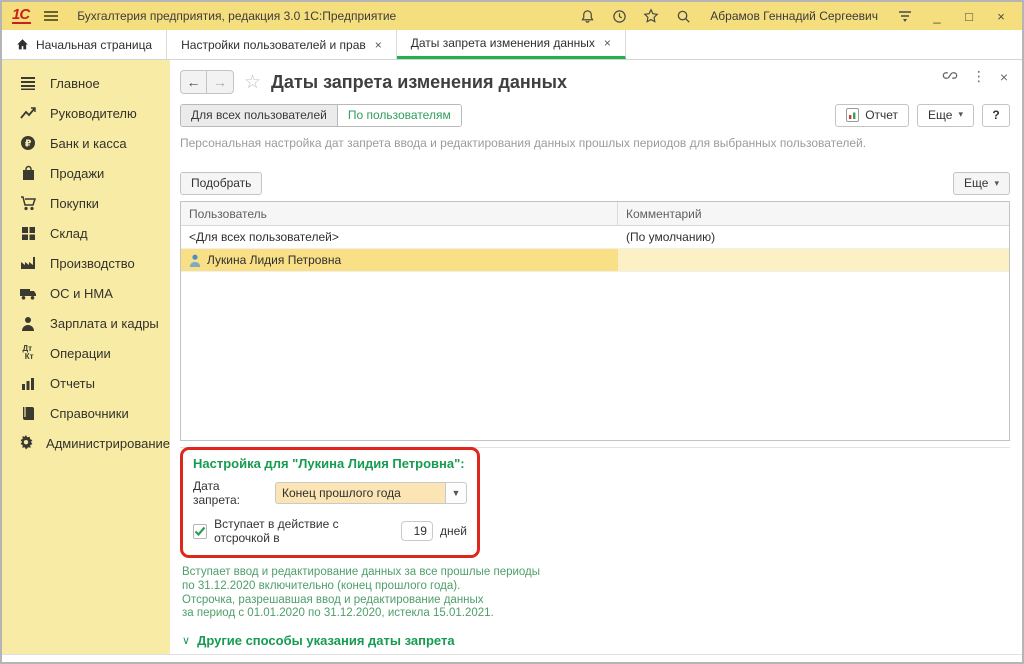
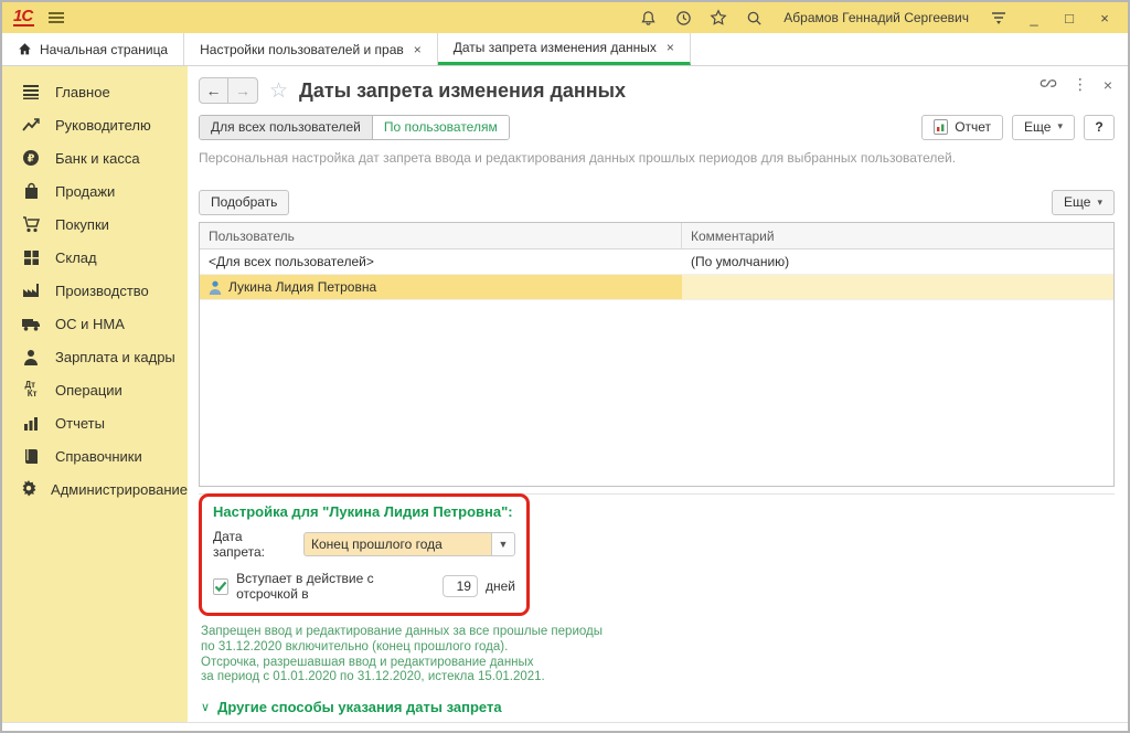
  1С
- Бухгалтерия предприятия, редакция 3.0 1С:Предприятие
  Абрамов Геннадий Сергеевич
  _
  □
  ×
  Начальная страница
  Настройки пользователей и прав
  ×
  Даты запрета изменения данных
  ×
  Главное
  Руководителю
  ₽
  Банк и касса
  Продажи
  Покупки
  Склад
  Производство
  ОС и НМА
  Зарплата и кадры
  Дт
  Кт
  Операции
  Отчеты
  Справочники
  Администрирование
  ←
  →
  ☆
  Даты запрета изменения данных
  ⋮
  ×
  Для всех пользователей
  По пользователям
  Отчет
  Еще
  ▾
  ?
  Персональная настройка дат запрета ввода и редактирования данных прошлых периодов для выбранных пользователей.
  Подобрать
  Еще
  ▾
  Пользователь
  Комментарий
  <Для всех пользователей>
  (По умолчанию)
  Лукина Лидия Петровна
  Настройка для "Лукина Лидия Петровна":
  Дата запрета:
  Конец прошлого года
  ▼
  Вступает в действие с отсрочкой в
  19
  дней
- Вступает ввод и редактирование данных за все прошлые периоды
+ Запрещен ввод и редактирование данных за все прошлые периоды
  по 31.12.2020 включительно (конец прошлого года).
  Отсрочка, разрешавшая ввод и редактирование данных
  за период с 01.01.2020 по 31.12.2020, истекла 15.01.2021.
  ∨
  Другие способы указания даты запрета
